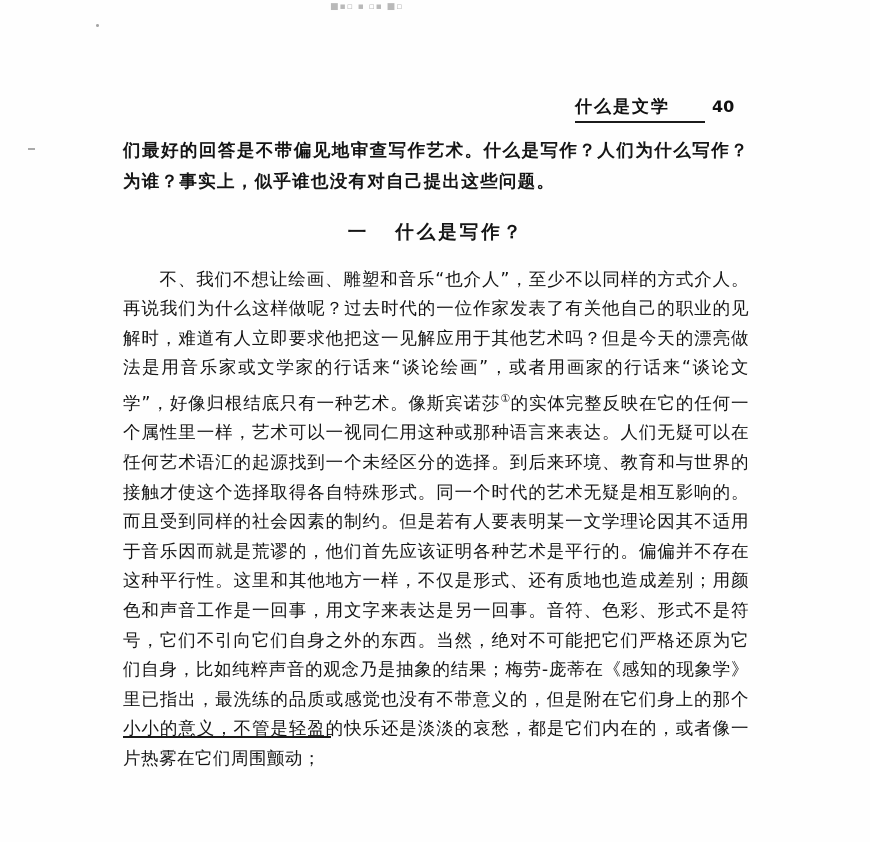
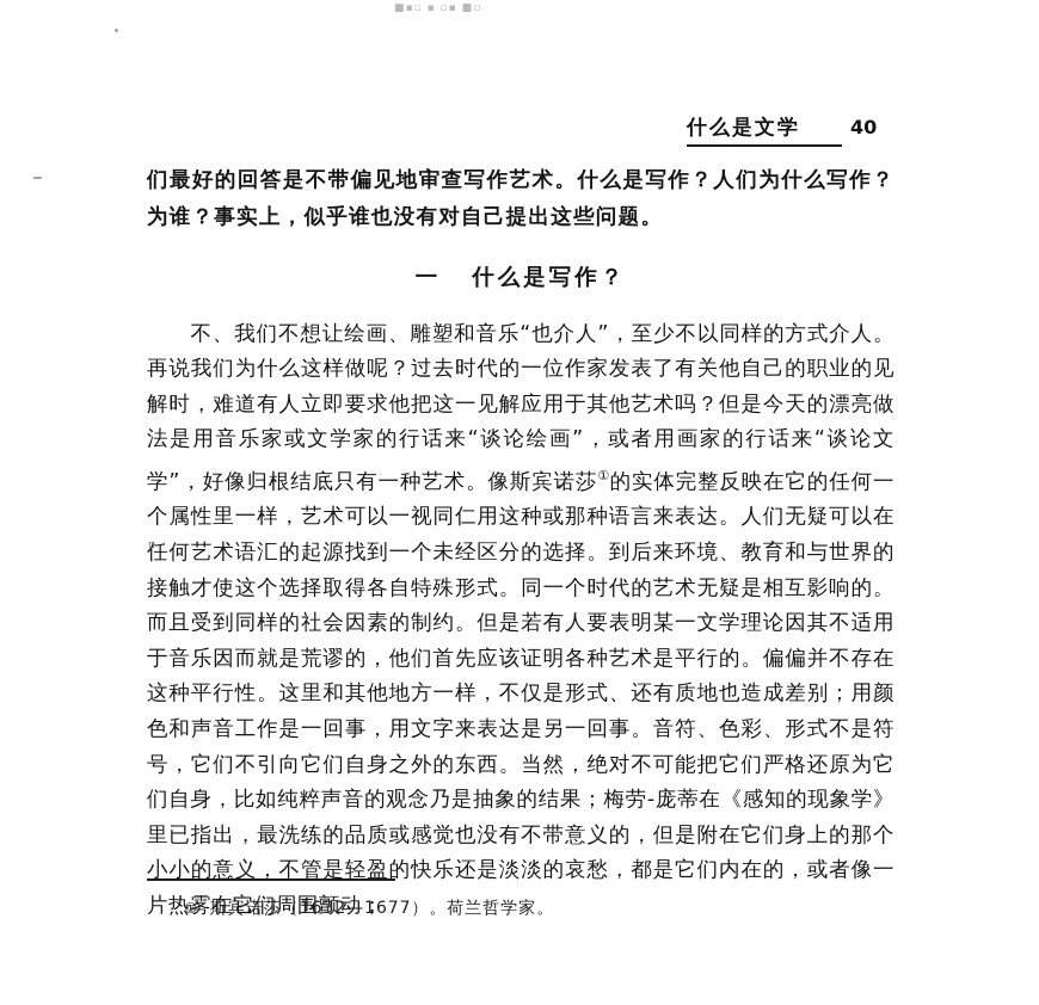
  ■▪▫ ▪ ▫▪ ■▫
  什么是文学
  40
  们最好的回答是不带偏见地审查写作艺术。什么是写作？人们为什么写作？为谁？事实上，似乎谁也没有对自己提出这些问题。
  一 什么是写作？
  不、我们不想让绘画、雕塑和音乐“也介人”，至少不以同样的方式介人。再说我们为什么这样做呢？过去时代的一位作家发表了有关他自己的职业的见解时，难道有人立即要求他把这一见解应用于其他艺术吗？但是今天的漂亮做法是用音乐家或文学家的行话来“谈论绘画”，或者用画家的行话来“谈论文学”，好像归根结底只有一种艺术。像斯宾诺莎①的实体完整反映在它的任何一个属性里一样，艺术可以一视同仁用这种或那种语言来表达。人们无疑可以在任何艺术语汇的起源找到一个未经区分的选择。到后来环境、教育和与世界的接触才使这个选择取得各自特殊形式。同一个时代的艺术无疑是相互影响的。而且受到同样的社会因素的制约。但是若有人要表明某一文学理论因其不适用于音乐因而就是荒谬的，他们首先应该证明各种艺术是平行的。偏偏并不存在这种平行性。这里和其他地方一样，不仅是形式、还有质地也造成差别；用颜色和声音工作是一回事，用文字来表达是另一回事。音符、色彩、形式不是符号，它们不引向它们自身之外的东西。当然，绝对不可能把它们严格还原为它们自身，比如纯粹声音的观念乃是抽象的结果；梅劳-庞蒂在《感知的现象学》里已指出，最洗练的品质或感觉也没有不带意义的，但是附在它们身上的那个小小的意义，不管是轻盈的快乐还是淡淡的哀愁，都是它们内在的，或者像一片热雾在它们周围颤动；
  n
+ ① 斯宾诺莎（1632—1677）。荷兰哲学家。
